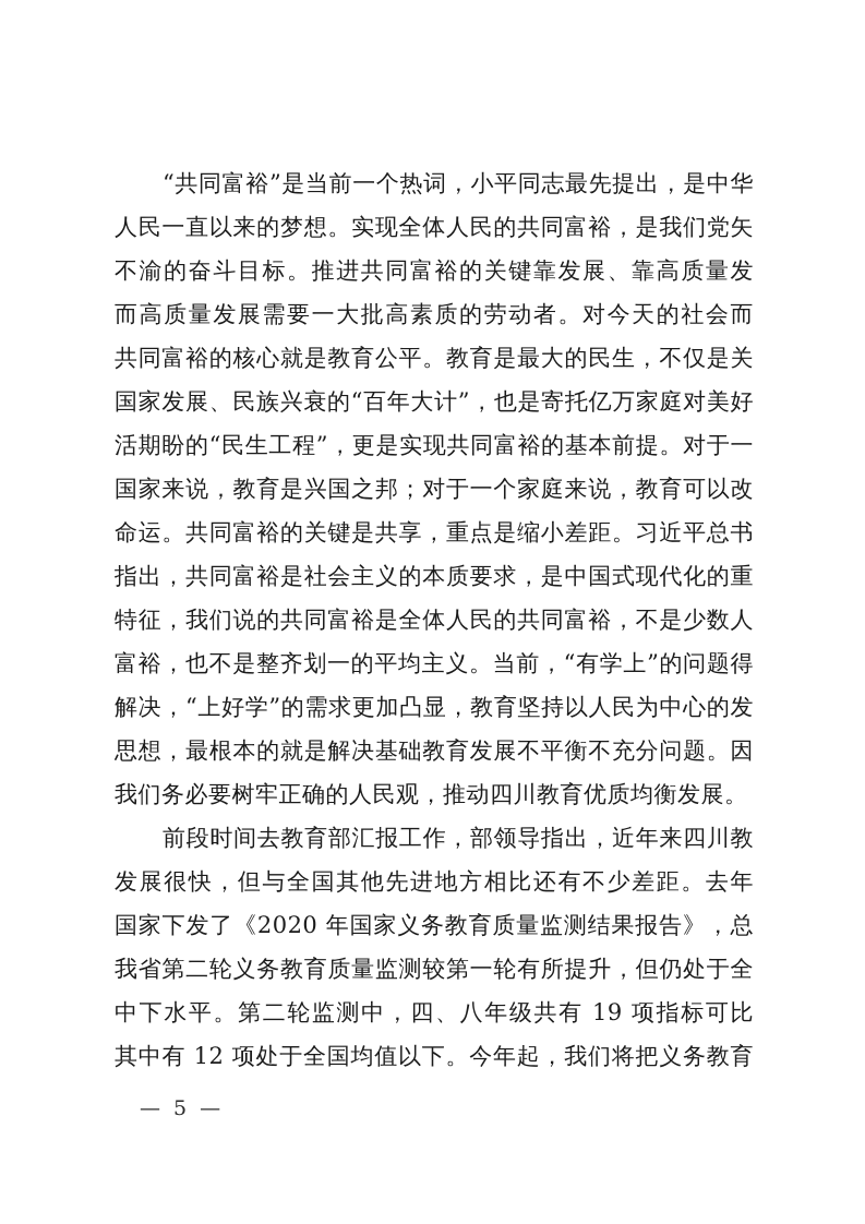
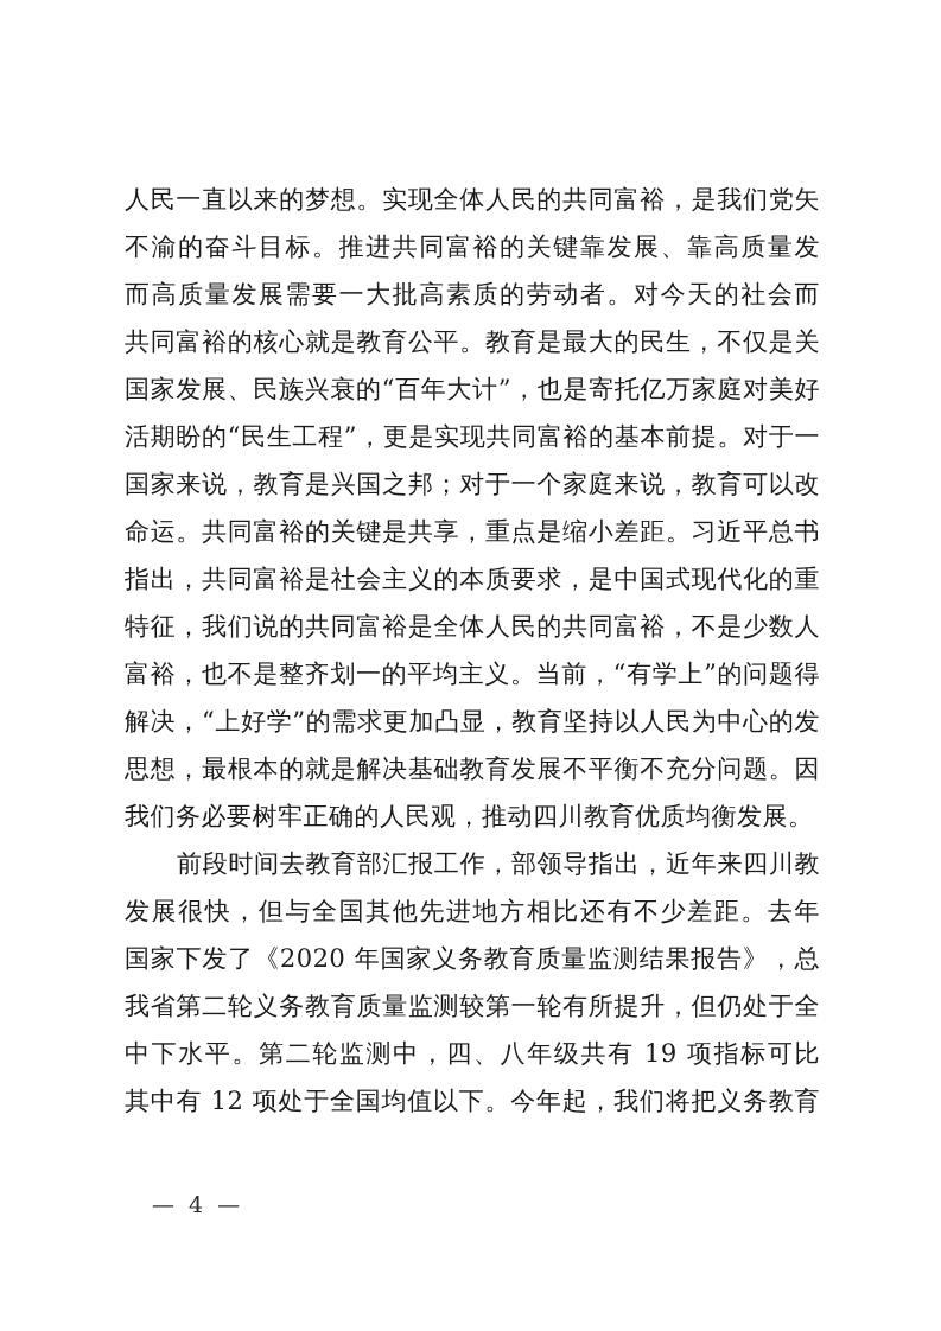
- “共同富裕”是当前一个热词，小平同志最先提出，是中华
  人民一直以来的梦想。实现全体人民的共同富裕，是我们党矢
  不渝的奋斗目标。推进共同富裕的关键靠发展、靠高质量发
  而高质量发展需要一大批高素质的劳动者。对今天的社会而
  共同富裕的核心就是教育公平。教育是最大的民生，不仅是关
  国家发展、民族兴衰的“百年大计”，也是寄托亿万家庭对美好
  活期盼的“民生工程”，更是实现共同富裕的基本前提。对于一
  国家来说，教育是兴国之邦；对于一个家庭来说，教育可以改
  命运。共同富裕的关键是共享，重点是缩小差距。习近平总书
  指出，共同富裕是社会主义的本质要求，是中国式现代化的重
  特征，我们说的共同富裕是全体人民的共同富裕，不是少数人
  富裕，也不是整齐划一的平均主义。当前，“有学上”的问题得
  解决，“上好学”的需求更加凸显，教育坚持以人民为中心的发
  思想，最根本的就是解决基础教育发展不平衡不充分问题。因
  我们务必要树牢正确的人民观，推动四川教育优质均衡发展。
  前段时间去教育部汇报工作，部领导指出，近年来四川教
  发展很快，但与全国其他先进地方相比还有不少差距。去年
  国家下发了《2020 年国家义务教育质量监测结果报告》，总
  我省第二轮义务教育质量监测较第一轮有所提升，但仍处于全
  中下水平。第二轮监测中，四、八年级共有 19 项指标可比
  其中有 12 项处于全国均值以下。今年起，我们将把义务教育
- — 5 —
+ — 4 —
